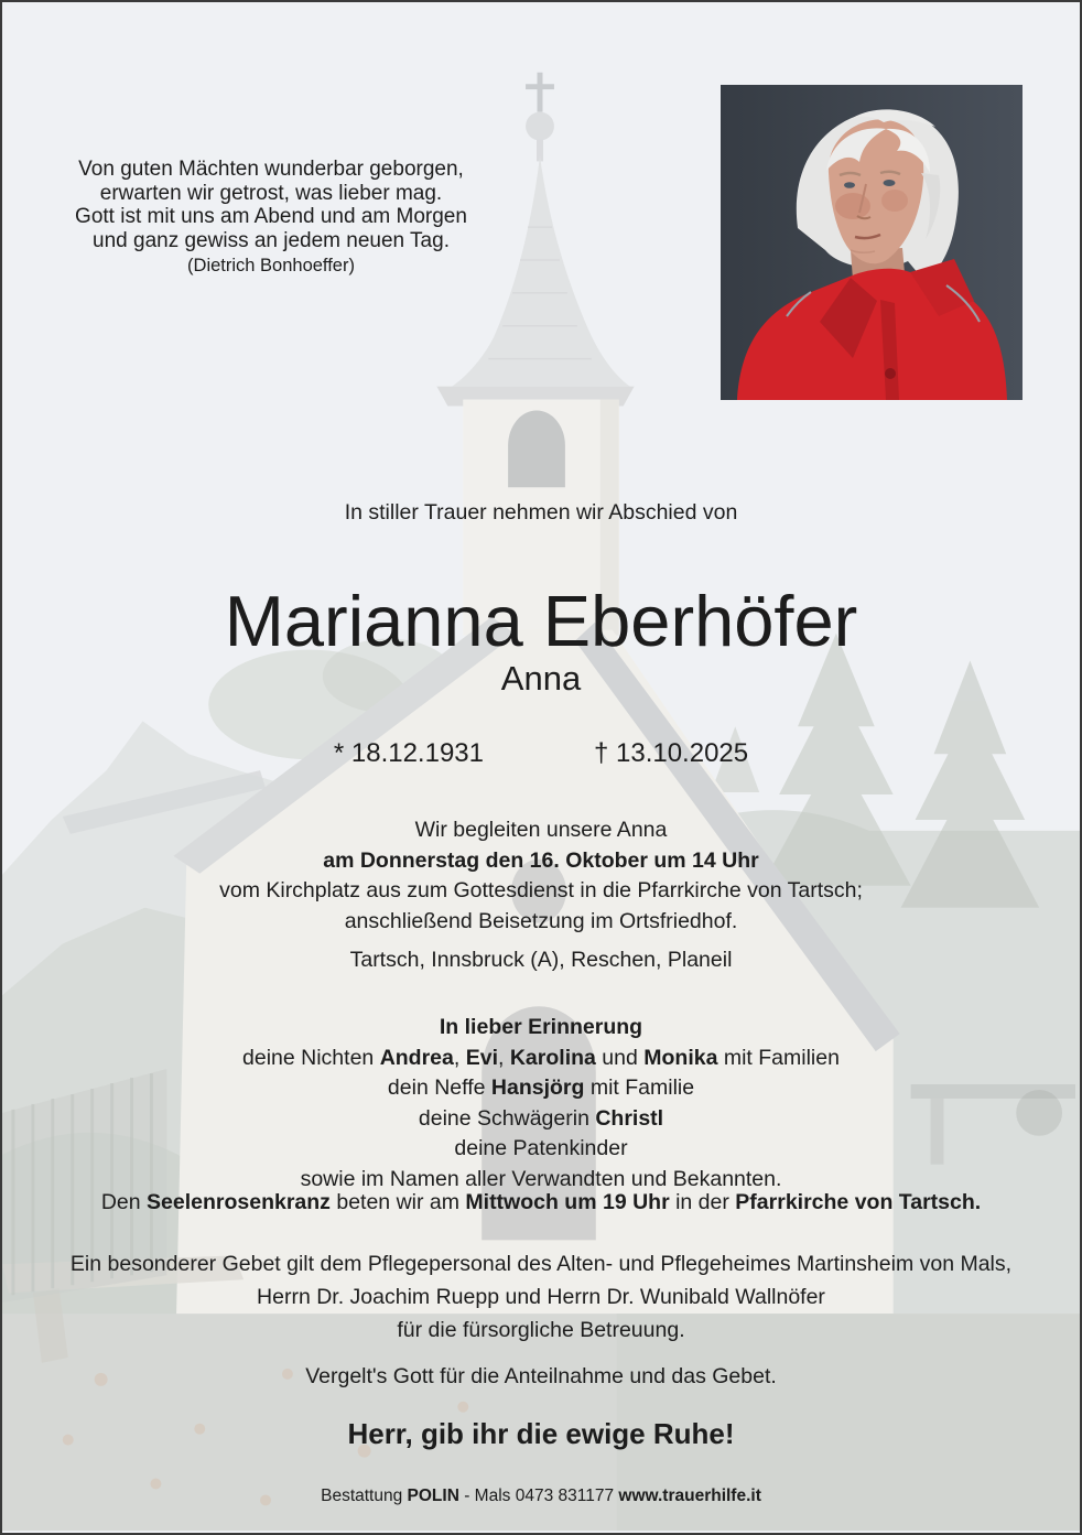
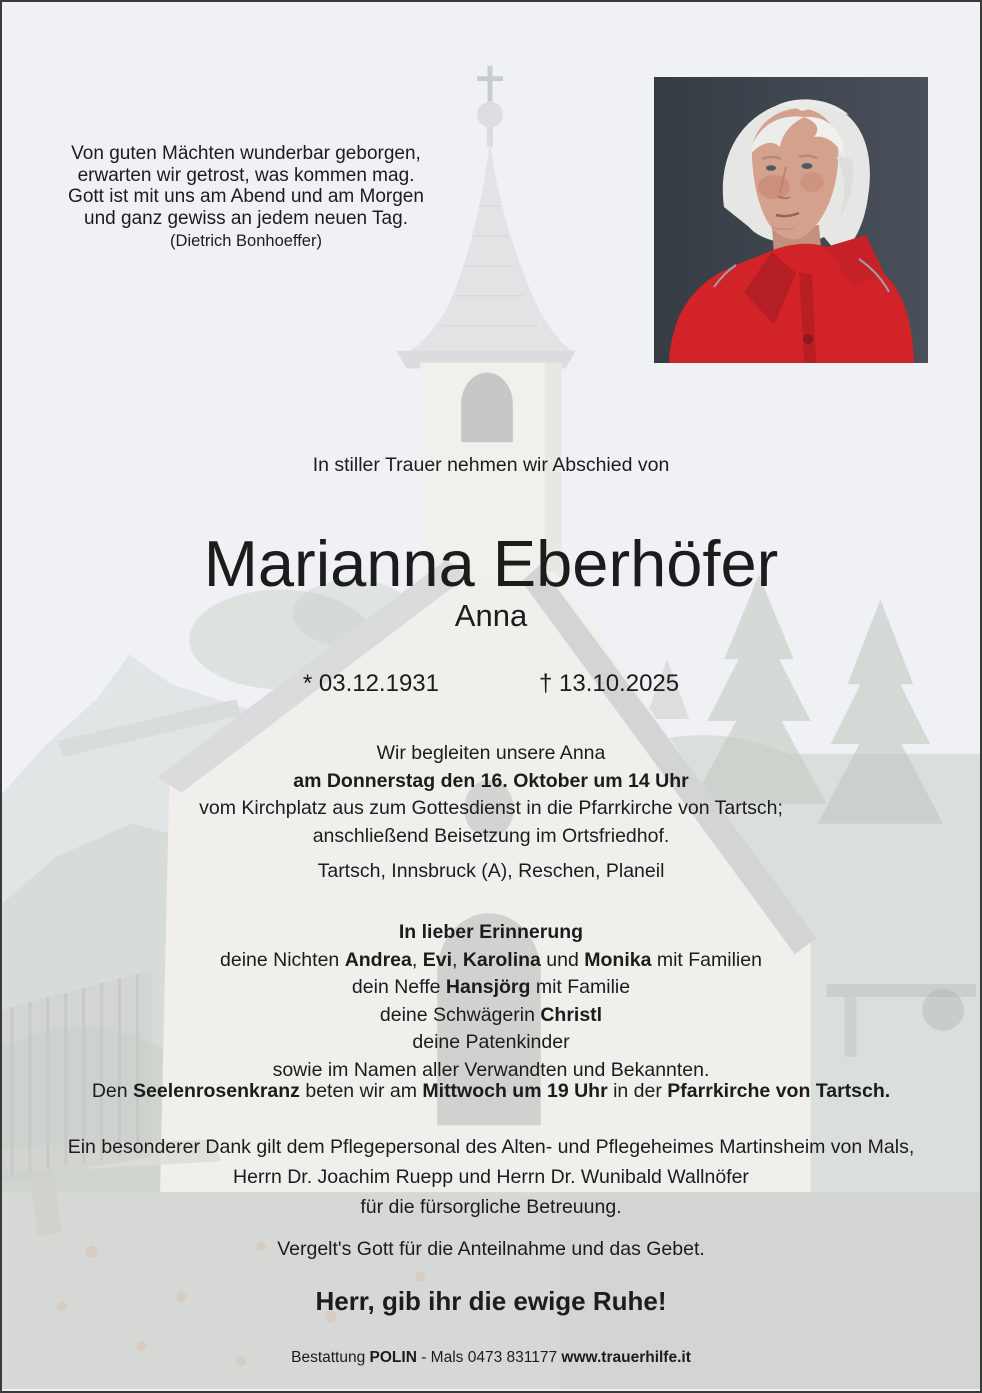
  Von guten Mächten wunderbar geborgen,
- erwarten wir getrost, was lieber mag.
+ erwarten wir getrost, was kommen mag.
  Gott ist mit uns am Abend und am Morgen
  und ganz gewiss an jedem neuen Tag.
  (Dietrich Bonhoeffer)
  In stiller Trauer nehmen wir Abschied von
  Marianna Eberhöfer
  Anna
- * 18.12.1931
+ * 03.12.1931
  † 13.10.2025
  Wir begleiten unsere Anna
  am Donnerstag den 16. Oktober um 14 Uhr
  vom Kirchplatz aus zum Gottesdienst in die Pfarrkirche von Tartsch;
  anschließend Beisetzung im Ortsfriedhof.
  Tartsch, Innsbruck (A), Reschen, Planeil
  In lieber Erinnerung
  deine Nichten Andrea, Evi, Karolina und Monika mit Familien
  dein Neffe Hansjörg mit Familie
  deine Schwägerin Christl
  deine Patenkinder
  sowie im Namen aller Verwandten und Bekannten.
  Den Seelenrosenkranz beten wir am Mittwoch um 19 Uhr in der Pfarrkirche von Tartsch.
- Ein besonderer Gebet gilt dem Pflegepersonal des Alten- und Pflegeheimes Martinsheim von Mals,
+ Ein besonderer Dank gilt dem Pflegepersonal des Alten- und Pflegeheimes Martinsheim von Mals,
  Herrn Dr. Joachim Ruepp und Herrn Dr. Wunibald Wallnöfer
  für die fürsorgliche Betreuung.
  Vergelt's Gott für die Anteilnahme und das Gebet.
  Herr, gib ihr die ewige Ruhe!
  Bestattung POLIN - Mals 0473 831177 www.trauerhilfe.it
